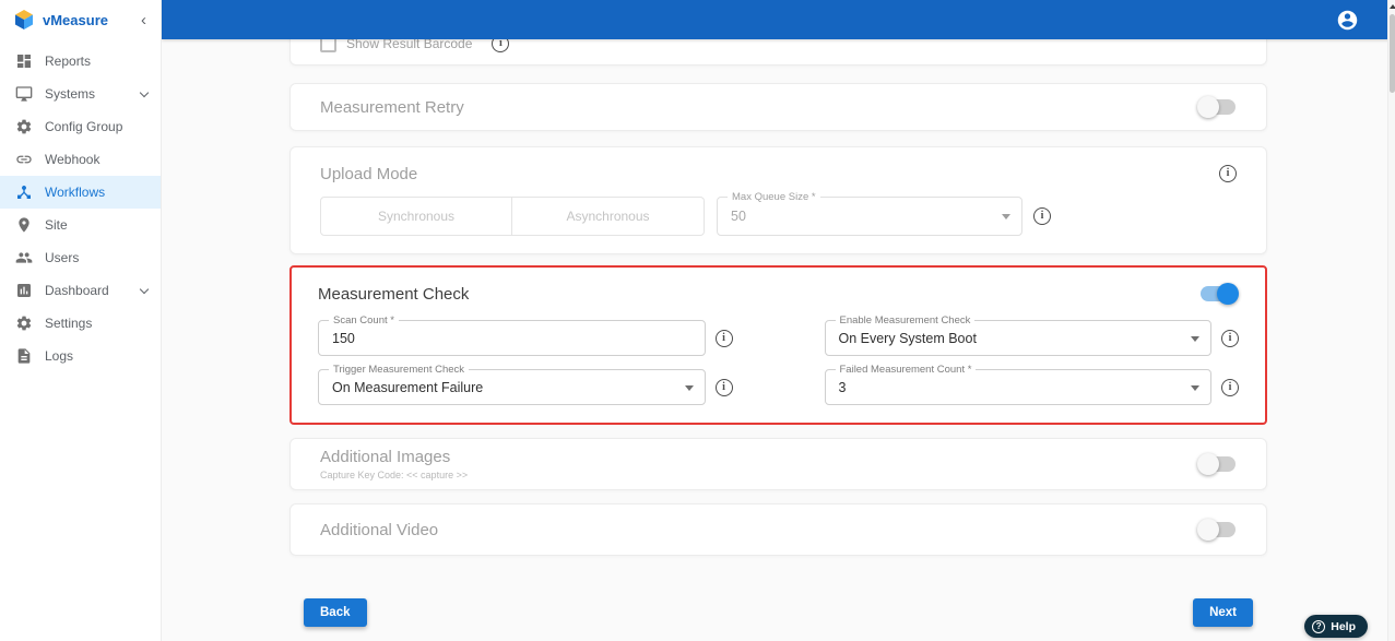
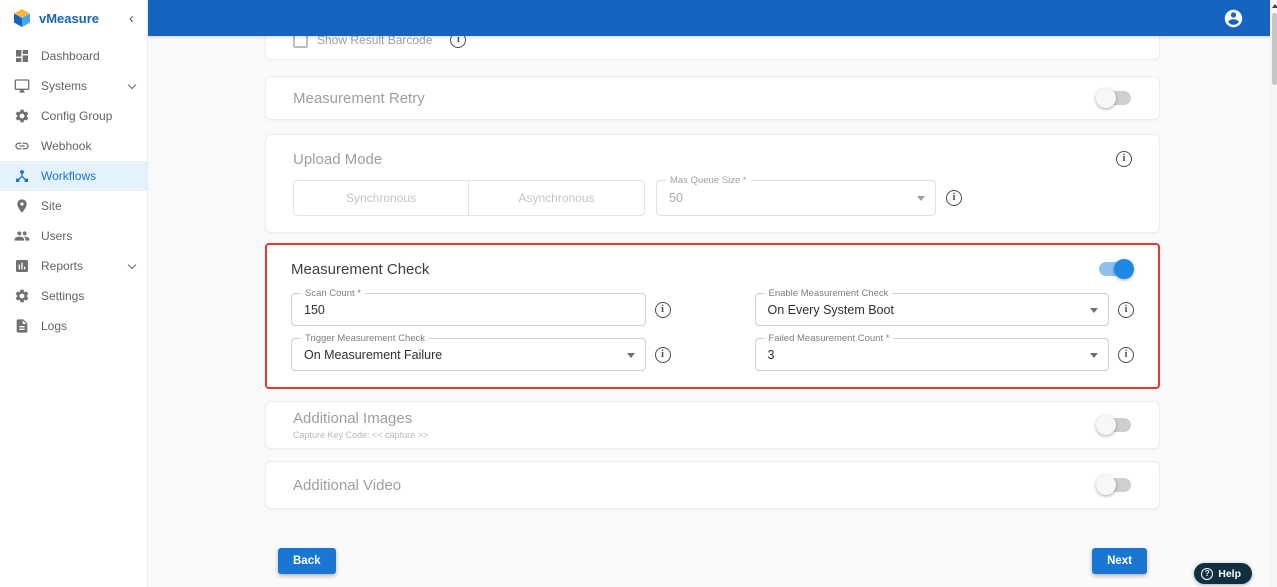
  vMeasure
  ‹
- Reports
+ Dashboard
  Systems
  Config Group
  Webhook
  Workflows
  Site
  Users
- Dashboard
+ Reports
  Settings
  Logs
  Show Result Barcode
  Measurement Retry
  Upload Mode
  Synchronous
  Asynchronous
  Max Queue Size *
  50
  Measurement Check
  Scan Count *
  150
  Enable Measurement Check
  On Every System Boot
  Trigger Measurement Check
  On Measurement Failure
  Failed Measurement Count *
  3
  Additional Images
  Capture Key Code: << capture >>
  Additional Video
  Back
  Next
  Help
